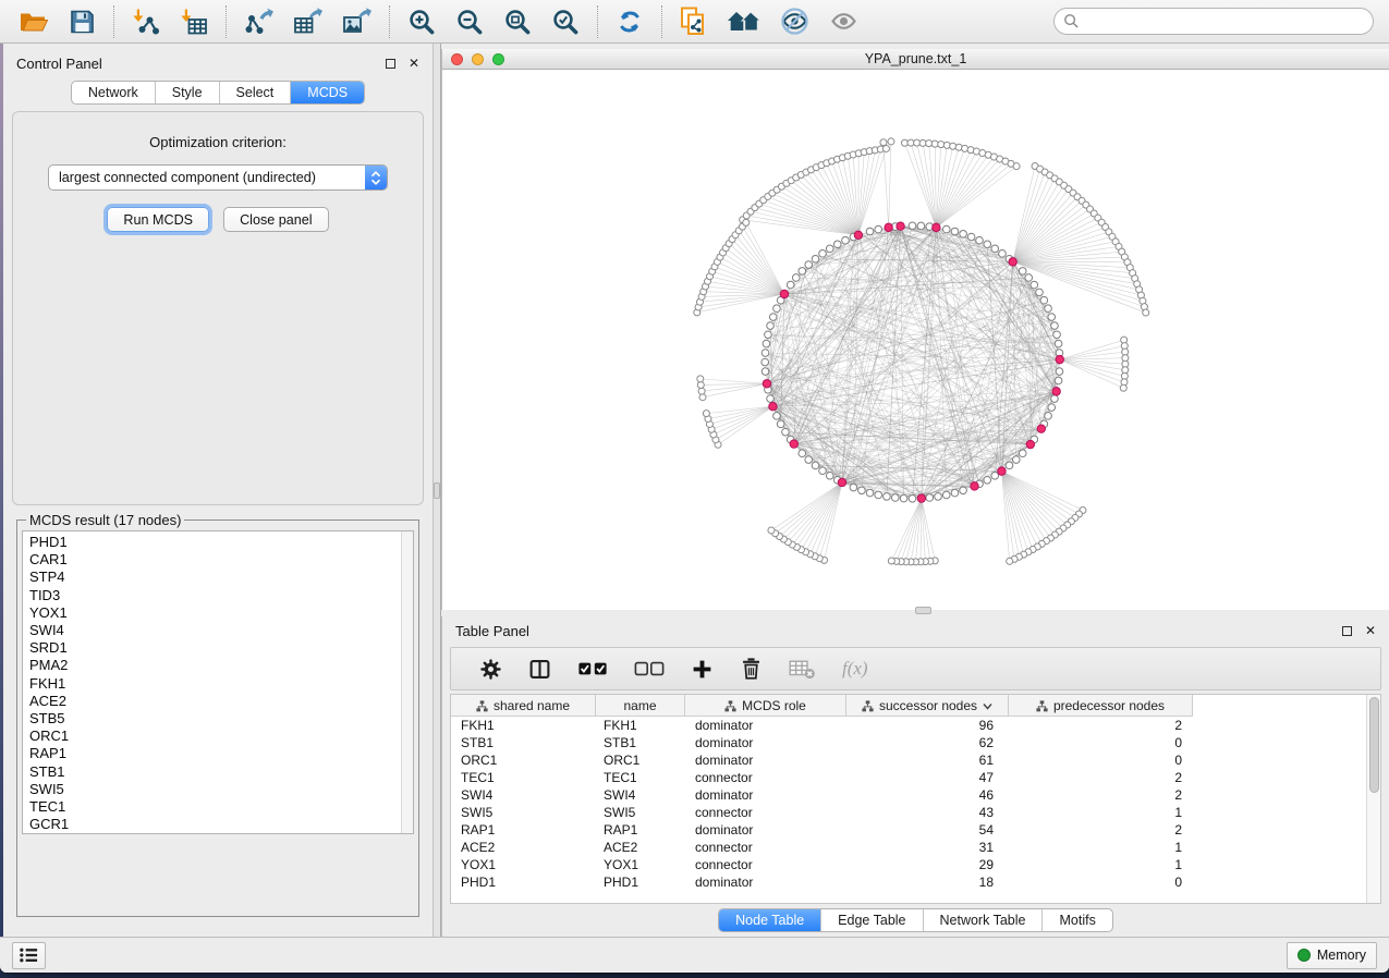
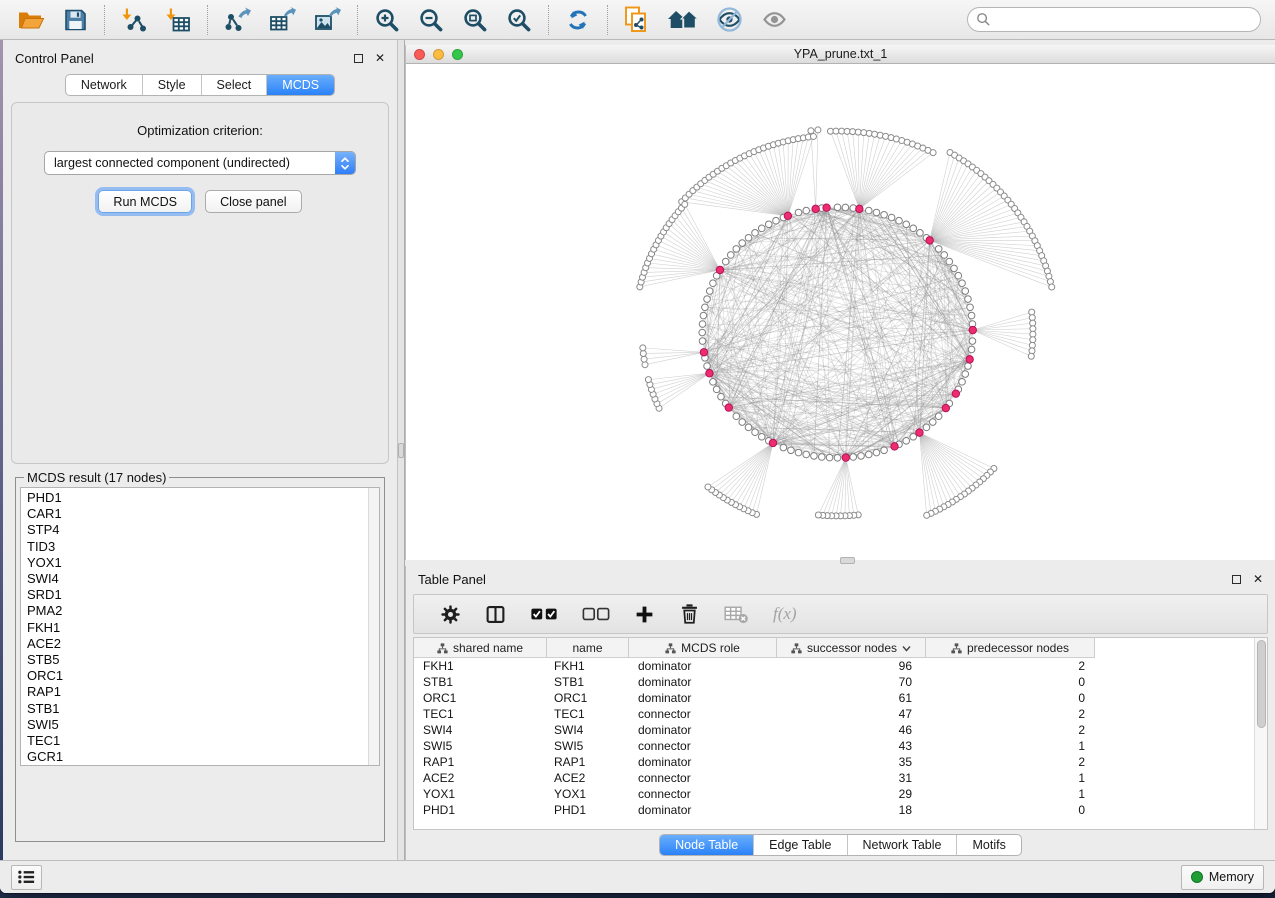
  Control Panel
  ✕
  Network
  Style
  Select
  MCDS
  Optimization criterion:
  largest connected component (undirected)
  Run MCDS
  Close panel
  MCDS result (17 nodes)
  PHD1
  CAR1
  STP4
  TID3
  YOX1
  SWI4
  SRD1
  PMA2
  FKH1
  ACE2
  STB5
  ORC1
  RAP1
  STB1
  SWI5
  TEC1
  GCR1
  YPA_prune.txt_1
  Table Panel
  ✕
  f(x)
  shared name
  name
  MCDS role
  successor nodes
  predecessor nodes
  FKH1
  FKH1
  dominator
  96
  2
  STB1
  STB1
  dominator
- 62
+ 70
  0
  ORC1
  ORC1
  dominator
  61
  0
  TEC1
  TEC1
  connector
  47
  2
  SWI4
  SWI4
  dominator
  46
  2
  SWI5
  SWI5
  connector
  43
  1
  RAP1
  RAP1
  dominator
- 54
+ 35
  2
  ACE2
  ACE2
  connector
  31
  1
  YOX1
  YOX1
  connector
  29
  1
  PHD1
  PHD1
  dominator
  18
  0
  Node Table
  Edge Table
  Network Table
  Motifs
  Memory
